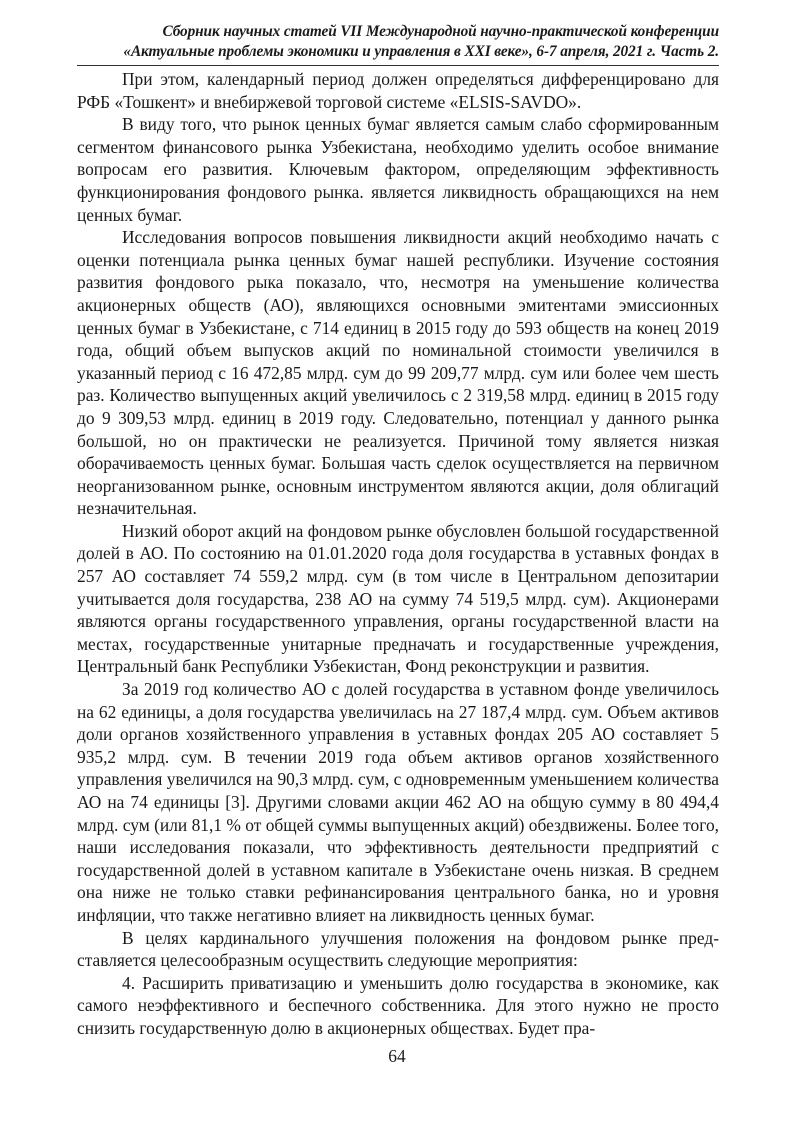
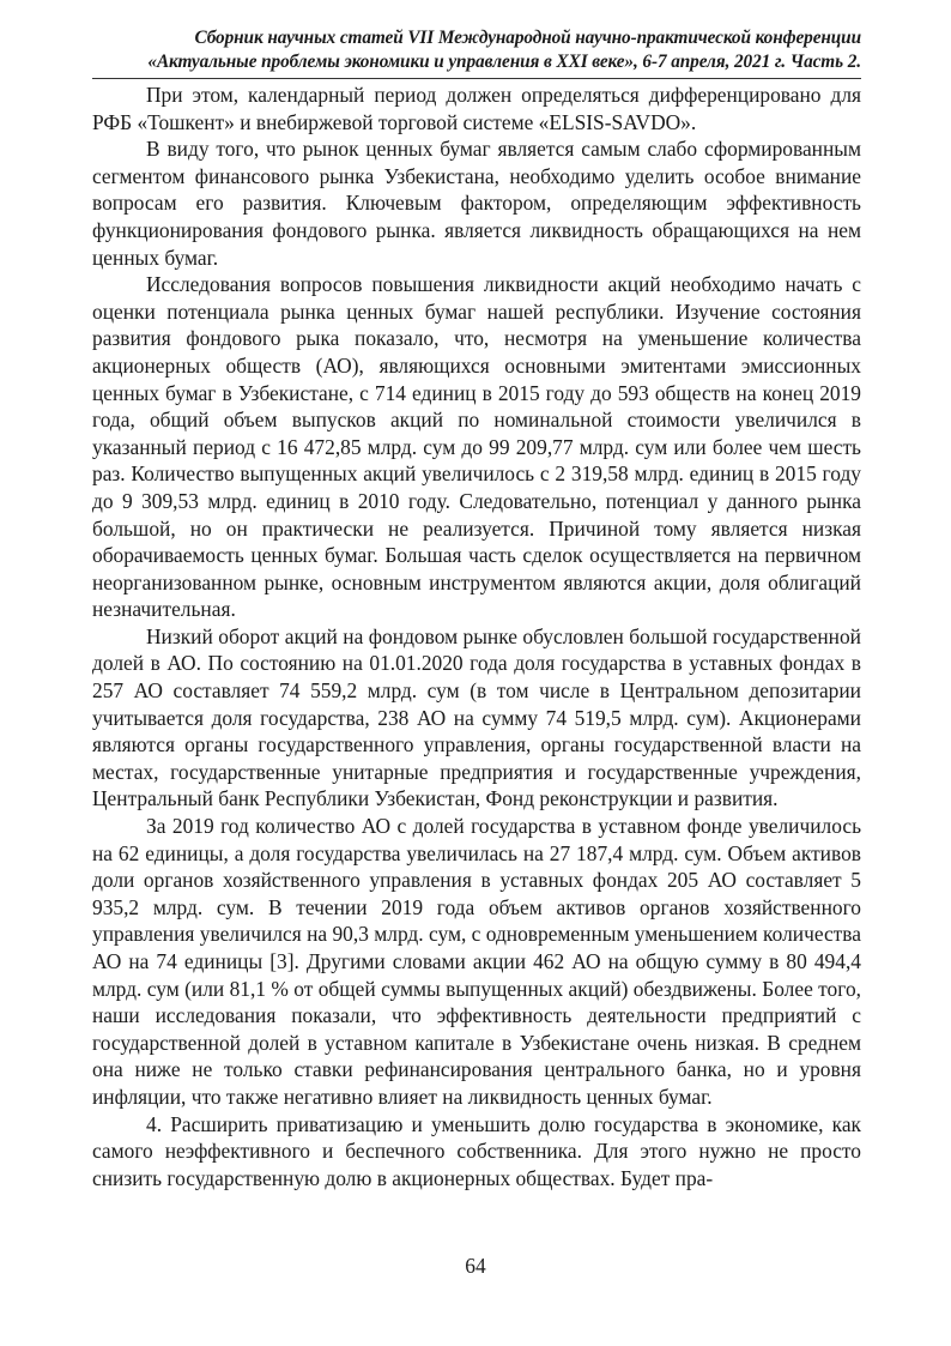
  Сборник научных статей VII Международной научно-практической конференции
  «Актуальные проблемы экономики и управления в XXI веке», 6-7 апреля, 2021 г. Часть 2.
  При этом, календарный период должен определяться дифференцировано для РФБ «Тошкент» и внебиржевой торговой системе «ELSIS-SAVDO».
  В виду того, что рынок ценных бумаг является самым слабо сформиро­ванным сегментом финансового рынка Узбекистана, необходимо уделить осо­бое внимание вопросам его развития. Ключевым фактором, определяющим эф­фективность функционирования фондового рынка. является ликвидность обра­щающихся на нем ценных бумаг.
- Исследования вопросов повышения ликвидности акций необходимо начать с оценки потенциала рынка ценных бумаг нашей республики. Изучение состояния развития фондового рыка показало, что, несмотря на уменьшение количества акционерных обществ (АО), являющихся основными эмитентами эмиссионных ценных бумаг в Узбекистане, с 714 единиц в 2015 году до 593 обществ на конец 2019 года, общий объем выпусков акций по номинальной стоимости увеличился в указанный период с 16 472,85 млрд. сум до 99 209,77 млрд. сум или более чем шесть раз. Количество выпущенных акций увеличи­лось с 2 319,58 млрд. единиц в 2015 году до 9 309,53 млрд. единиц в 2019 году. Следовательно, потенциал у данного рынка большой, но он практически не ре­ализуется. Причиной тому является низкая оборачиваемость ценных бумаг. Большая часть сделок осуществляется на первичном неорганизованном рынке, основным инструментом являются акции, доля облигаций незначительная.
+ Исследования вопросов повышения ликвидности акций необходимо начать с оценки потенциала рынка ценных бумаг нашей республики. Изучение состояния развития фондового рыка показало, что, несмотря на уменьшение количества акционерных обществ (АО), являющихся основными эмитентами эмиссионных ценных бумаг в Узбекистане, с 714 единиц в 2015 году до 593 обществ на конец 2019 года, общий объем выпусков акций по номинальной стоимости увеличился в указанный период с 16 472,85 млрд. сум до 99 209,77 млрд. сум или более чем шесть раз. Количество выпущенных акций увеличи­лось с 2 319,58 млрд. единиц в 2015 году до 9 309,53 млрд. единиц в 2010 году. Следовательно, потенциал у данного рынка большой, но он практически не ре­ализуется. Причиной тому является низкая оборачиваемость ценных бумаг. Большая часть сделок осуществляется на первичном неорганизованном рынке, основным инструментом являются акции, доля облигаций незначительная.
- Низкий оборот акций на фондовом рынке обусловлен большой государ­ственной долей в АО. По состоянию на 01.01.2020 года доля государства в уставных фондах в 257 АО составляет 74 559,2 млрд. сум (в том числе в Цен­тральном депозитарии учитывается доля государства, 238 АО на сумму 74 519,5 млрд. сум). Акционерами являются органы государственного управления, органы государственной власти на местах, государственные унитарные пред­начать и государственные учреждения, Центральный банк Республики Узбе­кистан, Фонд реконструкции и развития.
+ Низкий оборот акций на фондовом рынке обусловлен большой государ­ственной долей в АО. По состоянию на 01.01.2020 года доля государства в уставных фондах в 257 АО составляет 74 559,2 млрд. сум (в том числе в Цен­тральном депозитарии учитывается доля государства, 238 АО на сумму 74 519,5 млрд. сум). Акционерами являются органы государственного управления, органы государственной власти на местах, государственные унитарные пред­приятия и государственные учреждения, Центральный банк Республики Узбе­кистан, Фонд реконструкции и развития.
  За 2019 год количество АО с долей государства в уставном фонде увели­чилось на 62 единицы, а доля государства увеличилась на 27 187,4 млрд. сум. Объем активов доли органов хозяйственного управления в уставных фондах 205 АО составляет 5 935,2 млрд. сум. В течении 2019 года объем активов орга­нов хозяйственного управления увеличился на 90,3 млрд. сум, с одновремен­ным уменьшением количества АО на 74 единицы [3]. Другими словами акции 462 АО на общую сумму в 80 494,4 млрд. сум (или 81,1 % от общей суммы вы­пущенных акций) обездвижены. Более того, наши исследования показали, что эффективность деятельности предприятий с государственной долей в уставном капитале в Узбекистане очень низкая. В среднем она ниже не только ставки ре­финансирования центрального банка, но и уровня инфляции, что также нега­тивно влияет на ликвидность ценных бумаг.
- В целях кардинального улучшения положения на фондовом рынке пред­ставляется целесообразным осуществить следующие мероприятия:
  4. Расширить приватизацию и уменьшить долю государства в экономике, как самого неэффективного и беспечного собственника. Для этого нужно не просто снизить государственную долю в акционерных обществах. Будет пра-
  64
